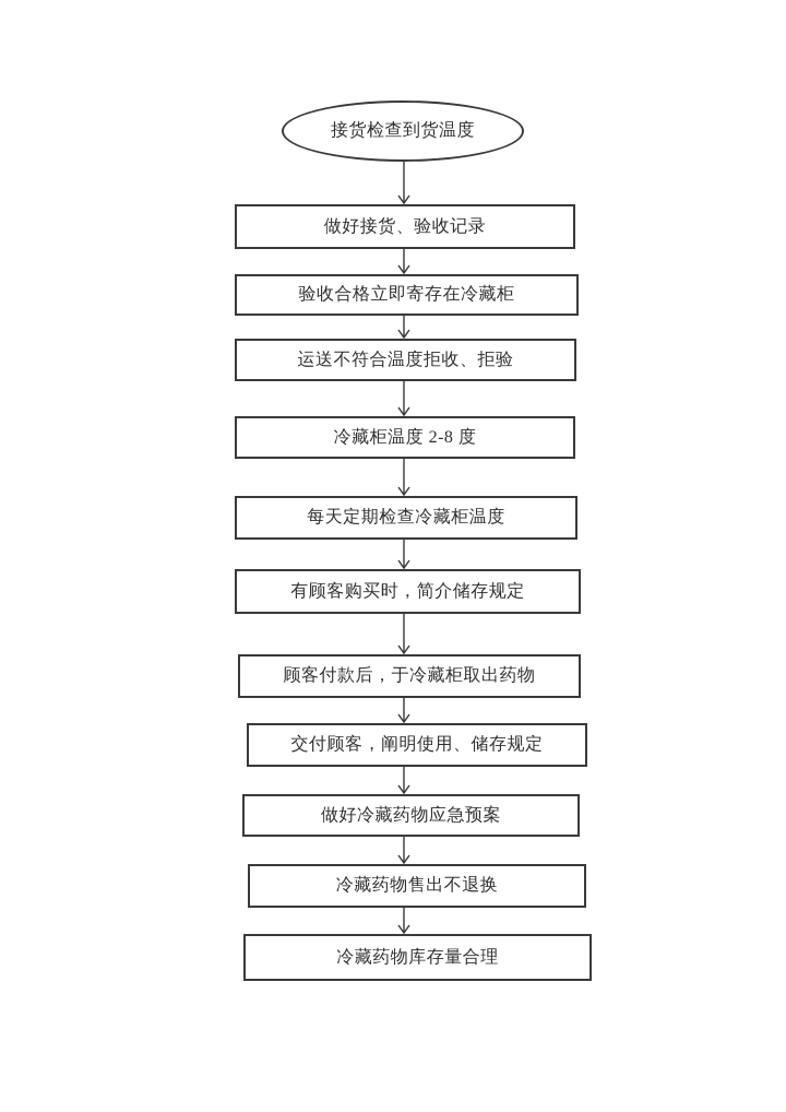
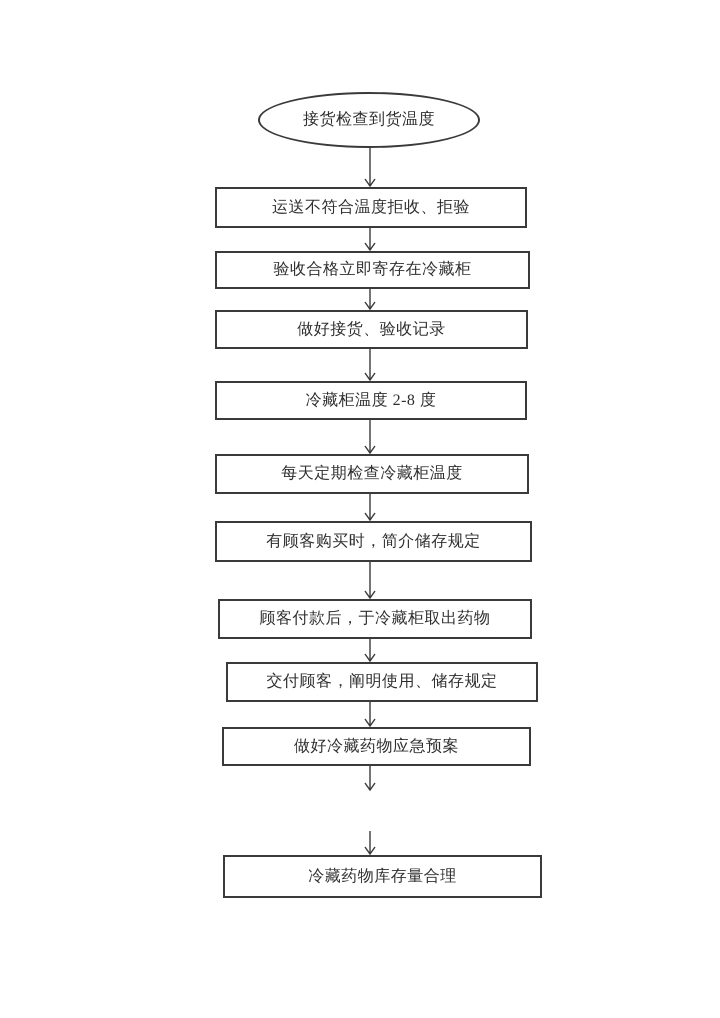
  接货检查到货温度
- 做好接货、验收记录
+ 运送不符合温度拒收、拒验
  验收合格立即寄存在冷藏柜
- 运送不符合温度拒收、拒验
+ 做好接货、验收记录
  冷藏柜温度 2-8 度
  每天定期检查冷藏柜温度
  有顾客购买时，简介储存规定
  顾客付款后，于冷藏柜取出药物
  交付顾客，阐明使用、储存规定
  做好冷藏药物应急预案
- 冷藏药物售出不退换
  冷藏药物库存量合理
